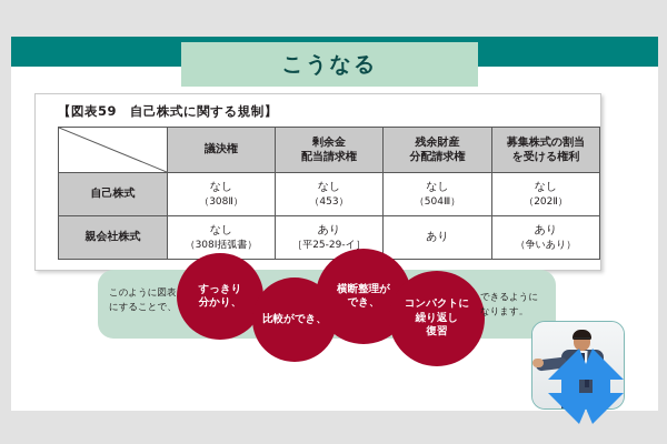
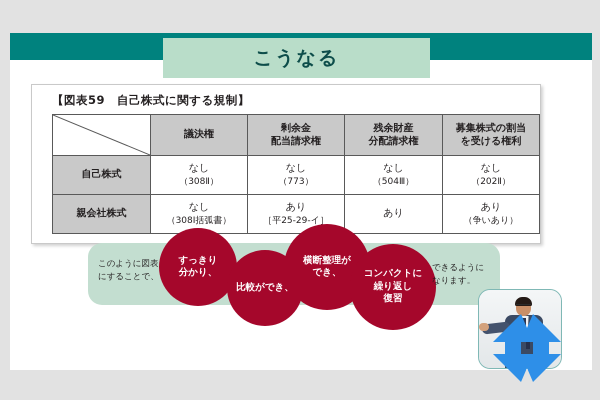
  こうなる
  【図表59 自己株式に関する規制】
  	議決権	剰余金 配当請求権	残余財産 分配請求権	募集株式の割当 を受ける権利
- 自己株式	なし （308Ⅱ）	なし （453）	なし （504Ⅲ）	なし （202Ⅱ）
+ 自己株式	なし （308Ⅱ）	なし （773）	なし （504Ⅲ）	なし （202Ⅱ）
  親会社株式	なし （308Ⅰ括弧書）	あり ［平25-29-イ］	あり	あり （争いあり）
  このように図表
  にすることで、
  すっきり
  分かり、
  比較ができ
  横断整理が
  でき、
  コンパクトに
  繰り返し
  復習
  できるように
  なります。
